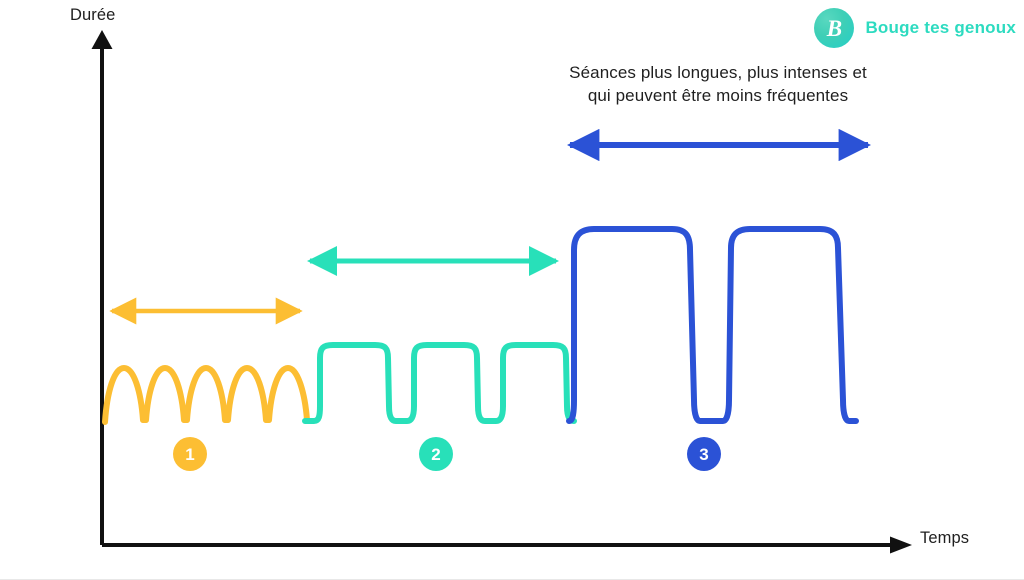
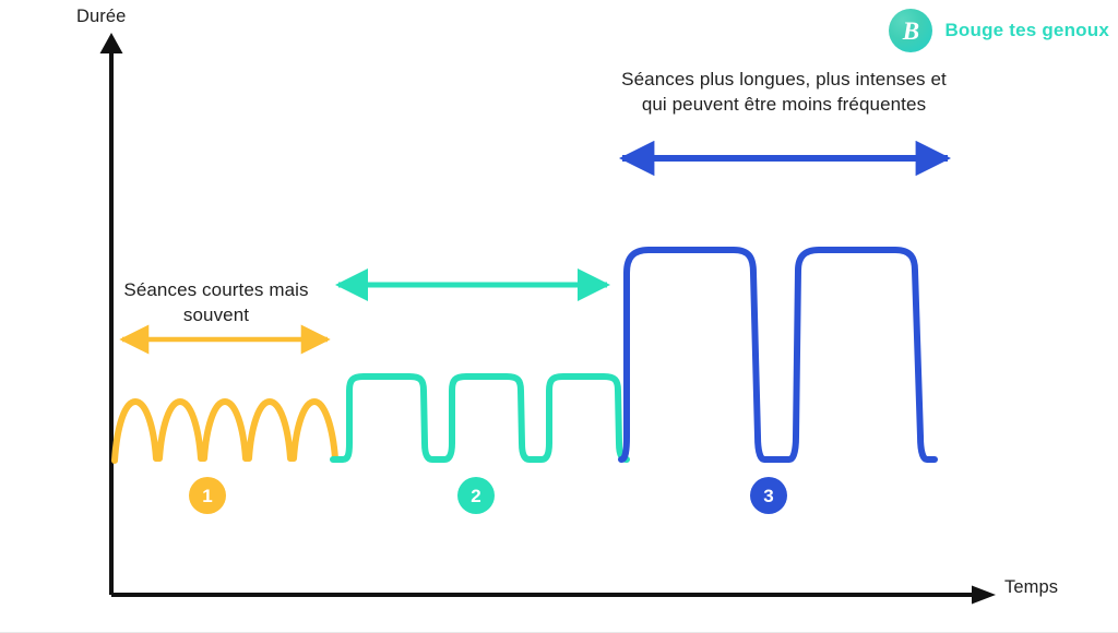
  Durée
  Temps
+ Séances courtes mais
+ souvent
  Séances plus longues, plus intenses et
  qui peuvent être moins fréquentes
  1
  2
  3
  B
  Bouge tes genoux
